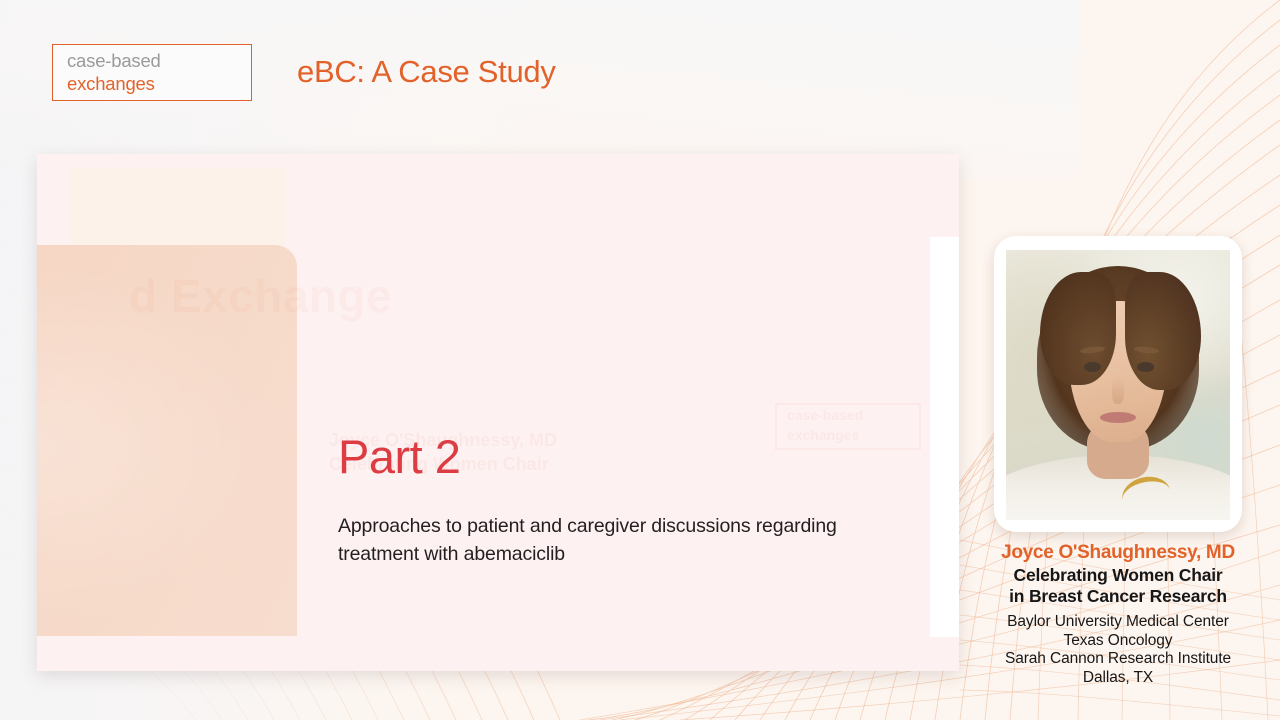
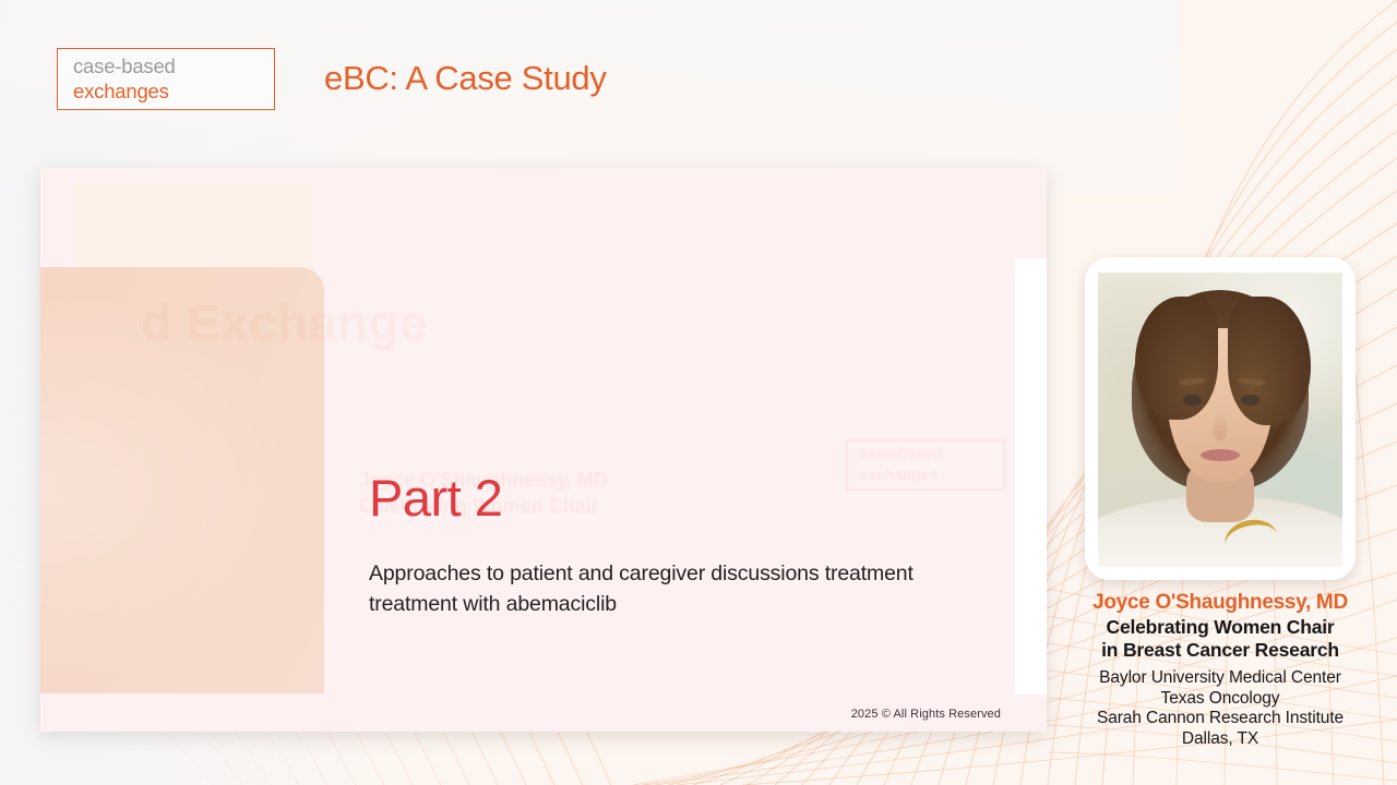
  case-based
  exchanges
  eBC: A Case Study
  d Exchange
  Joyce O'Shaughnessy, MD
  Celebrating Women Chair
  Part 2
- Approaches to patient and caregiver discussions regarding treatment with abemaciclib
+ Approaches to patient and caregiver discussions treatment treatment with abemaciclib
+ 2025 © All Rights Reserved
  Joyce O'Shaughnessy, MD
  Celebrating Women Chair
  in Breast Cancer Research
  Baylor University Medical Center
  Texas Oncology
  Sarah Cannon Research Institute
  Dallas, TX
